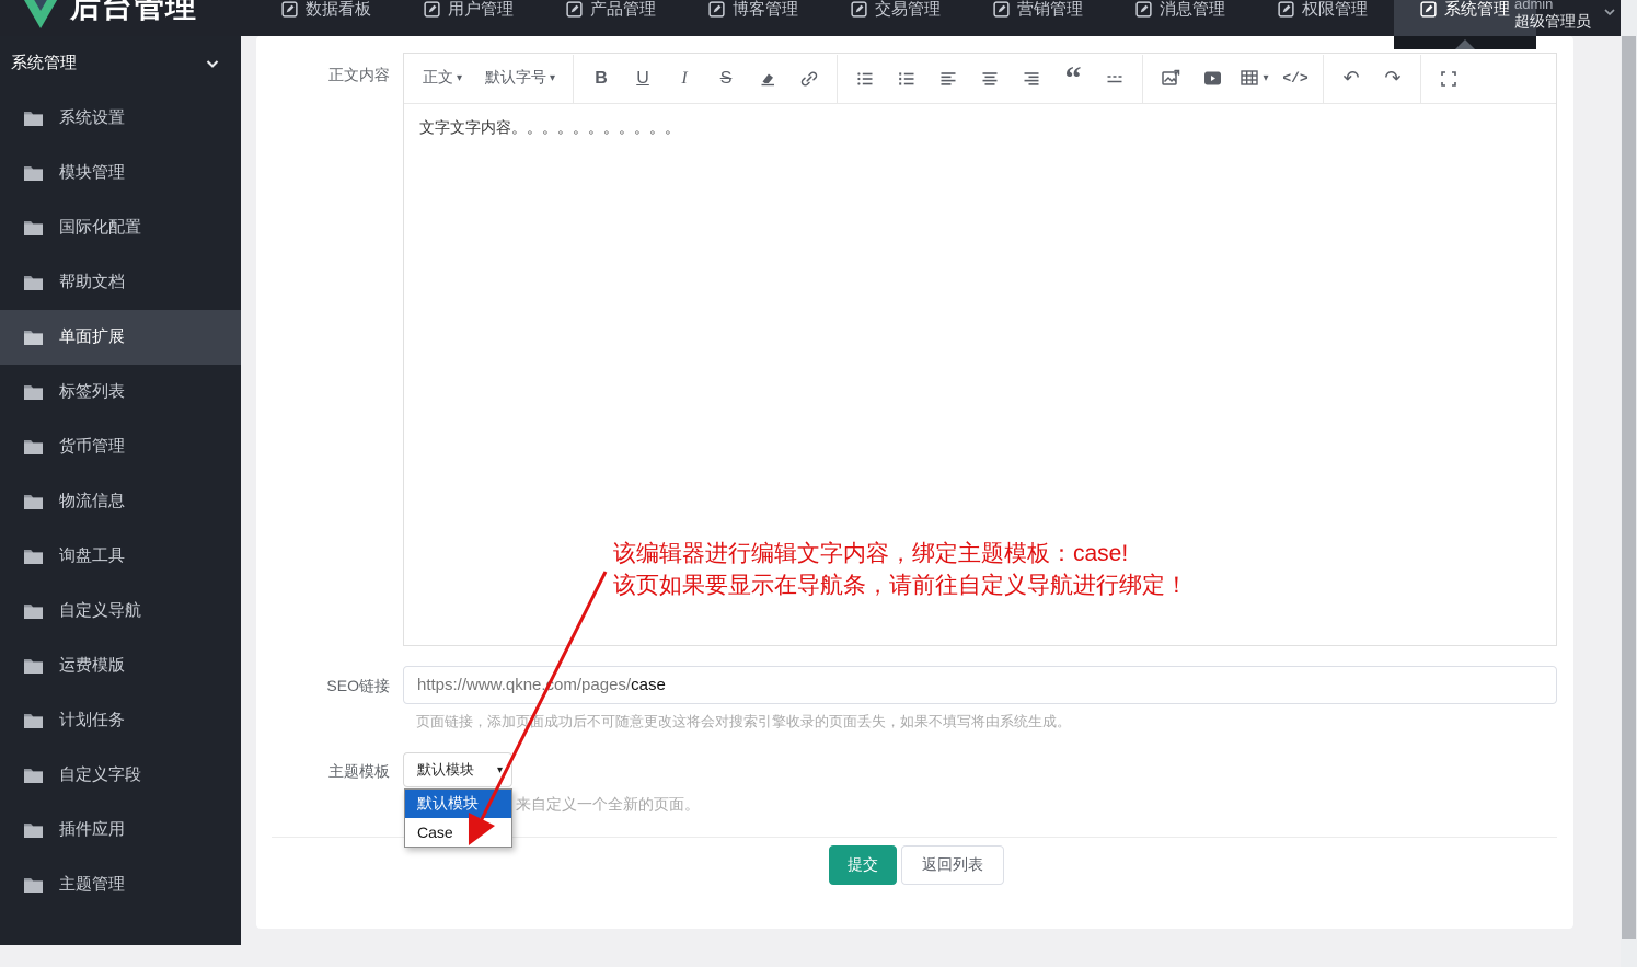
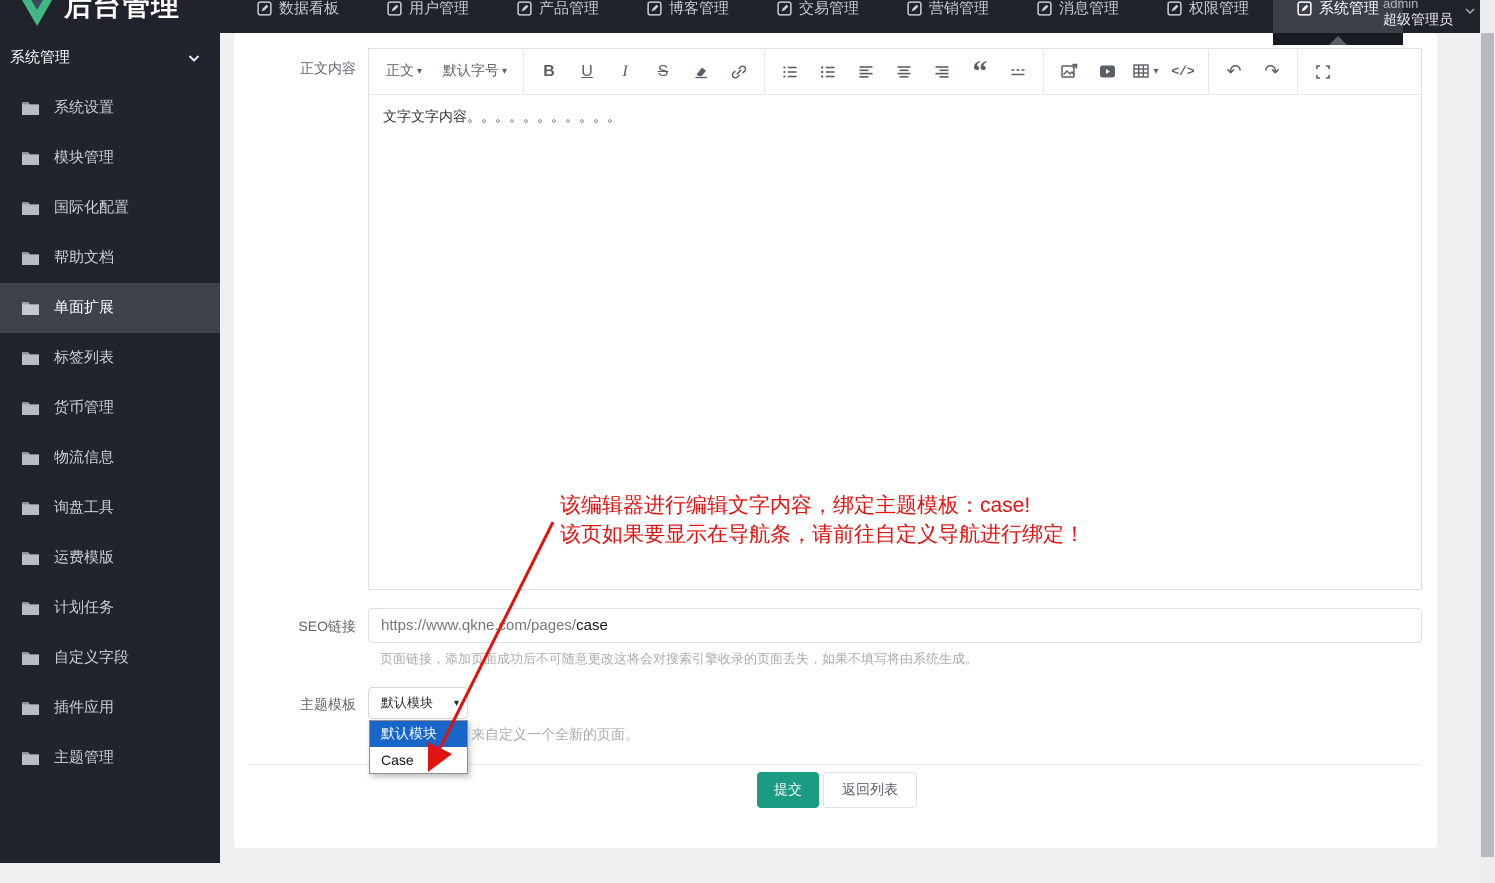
  后台管理
  数据看板
  用户管理
  产品管理
  博客管理
  交易管理
  营销管理
  消息管理
  权限管理
  系统管理
  admin
  超级管理员
  系统管理
  系统设置
  模块管理
  国际化配置
  帮助文档
  单面扩展
  标签列表
  货币管理
  物流信息
  询盘工具
- 自定义导航
  运费模版
  计划任务
  自定义字段
  插件应用
  主题管理
  正文内容
  正文
  ▾
  默认字号
  ▾
  B
  U
  I
  S
  “
  ▾
  </>
  ↶
  ↷
  文字文字内容。。。。。。。。。。。
  该编辑器进行编辑文字内容，绑定主题模板：case!
  该页如果要显示在导航条，请前往自定义导航进行绑定！
  SEO链接
  https://www.qkne.om/pages/
  case
  页面链接，添加页面成功后不可随意更改这将会对搜索引擎收录的页面丢失，如果不填写将由系统生成。
  主题模板
  默认模块
  ▾
  来自定义一个全新的页面。
  默认模块
  Case
  提交
  返回列表
